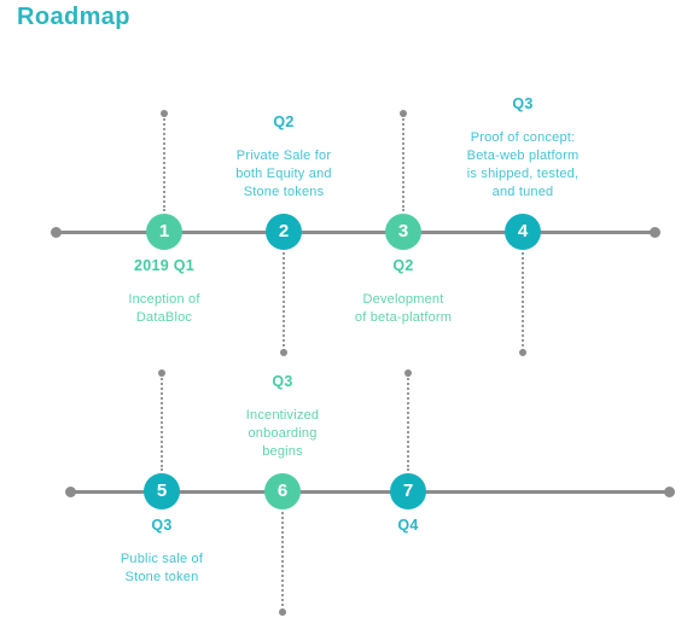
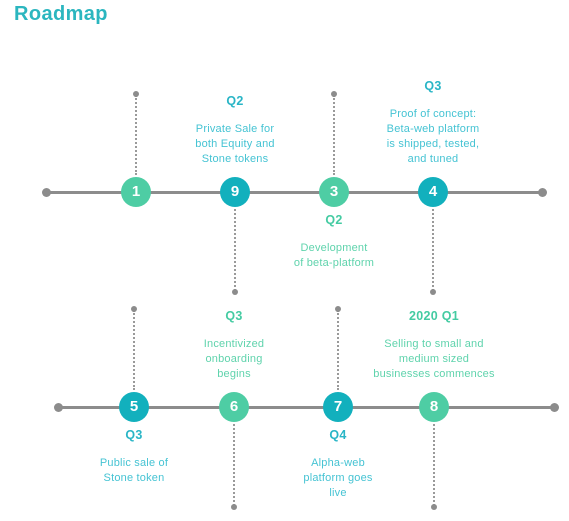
  Roadmap
  1
- 2019 Q1
- Inception of
- DataBloc
- 2
+ 9
  Q2
  Private Sale for
  both Equity and
  Stone tokens
  3
  Q2
  Development
  of beta-platform
  4
  Q3
  Proof of concept:
  Beta-web platform
  is shipped, tested,
  and tuned
  5
  Q3
  Public sale of
  Stone token
  6
  Q3
  Incentivized
  onboarding
  begins
  7
  Q4
+ Alpha-web
+ platform goes
+ live
+ 8
+ 2020 Q1
+ Selling to small and
+ medium sized
+ businesses commences
